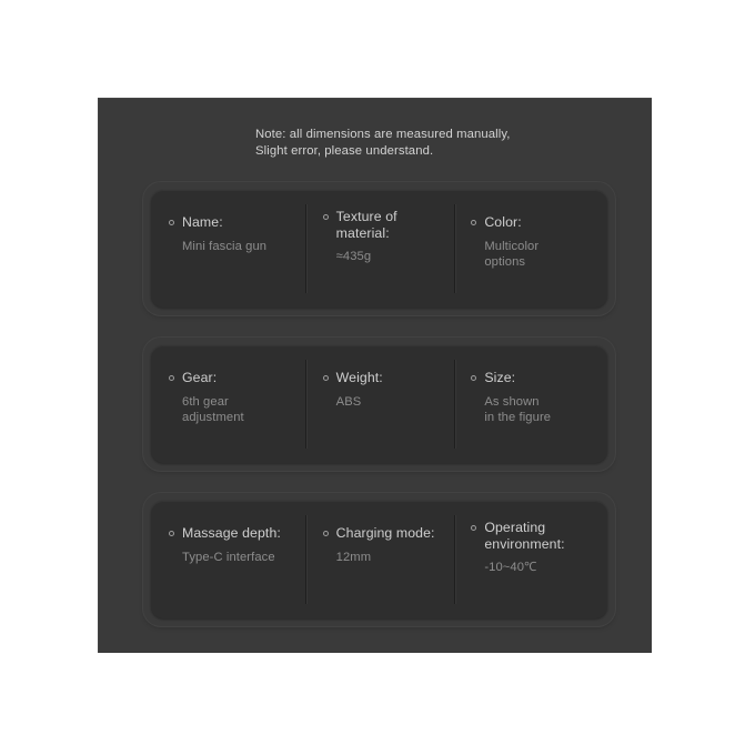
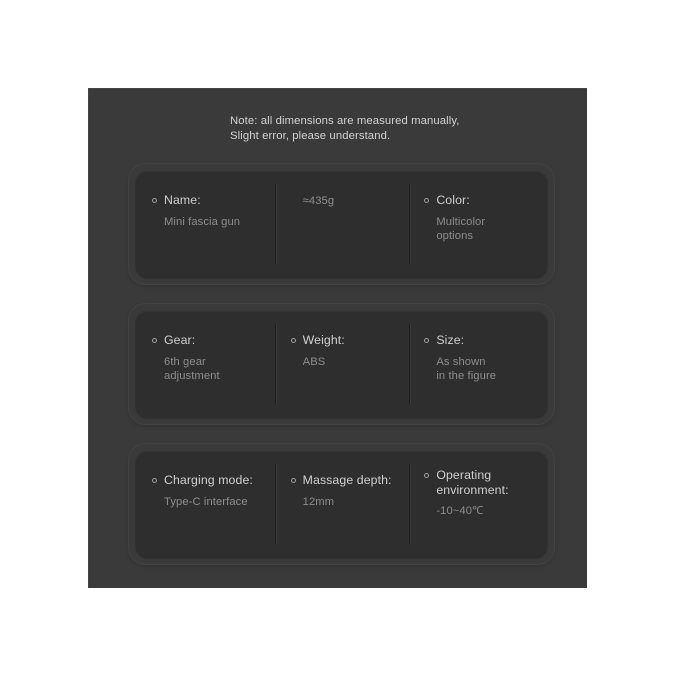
  Note: all dimensions are measured manually,
  Slight error, please understand.
  Name:
  Mini fascia gun
- Texture of
- material:
  ≈435g
  Color:
  Multicolor
  options
  Gear:
  6th gear
  adjustment
  Weight:
  ABS
  Size:
  As shown
  in the figure
- Massage depth:
+ Charging mode:
  Type-C interface
- Charging mode:
+ Massage depth:
  12mm
  Operating
  environment:
  -10~40℃
